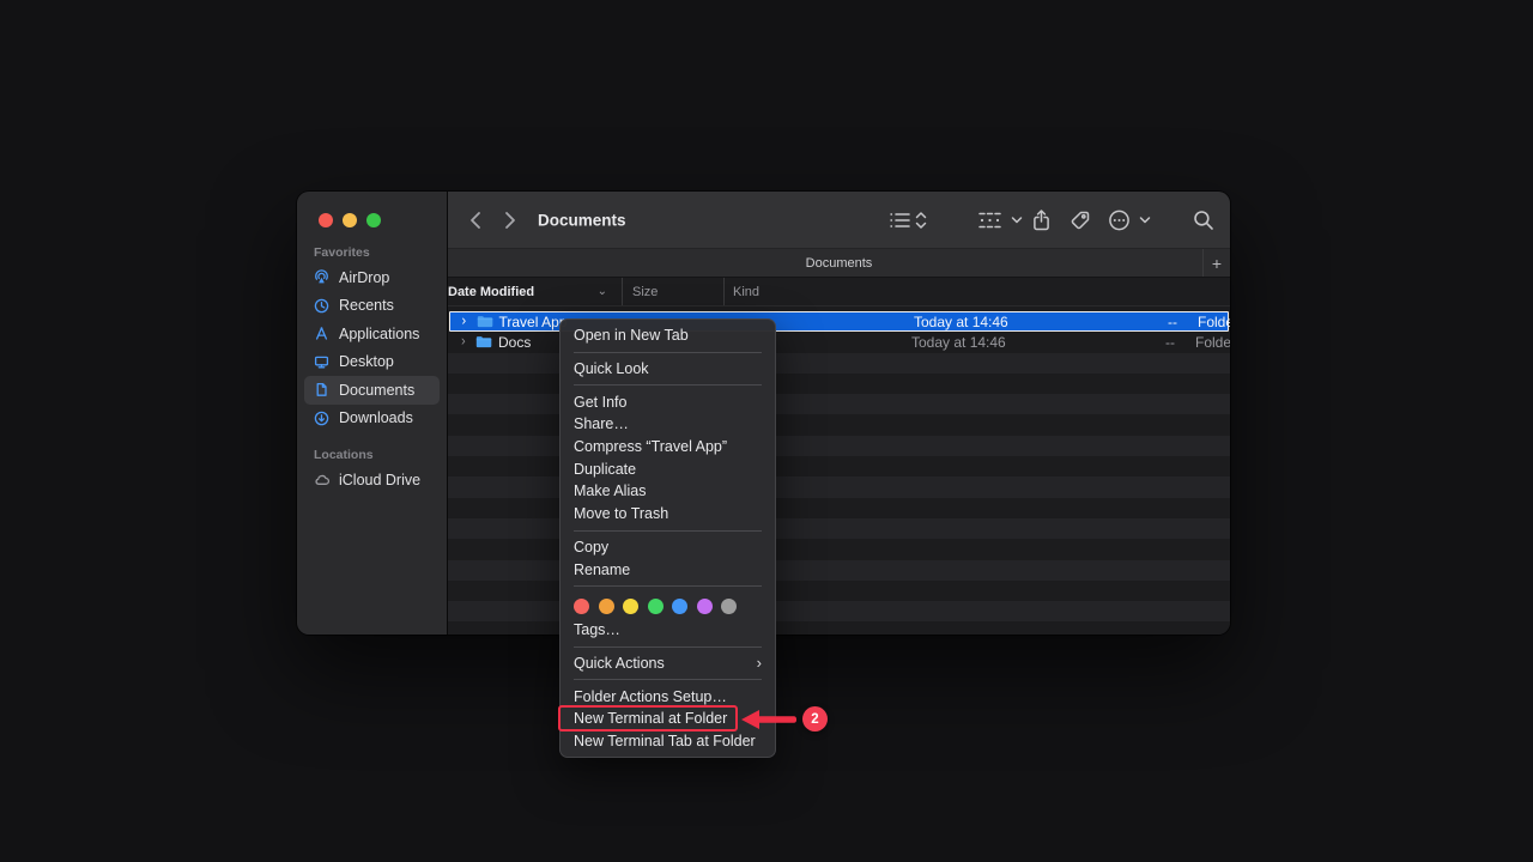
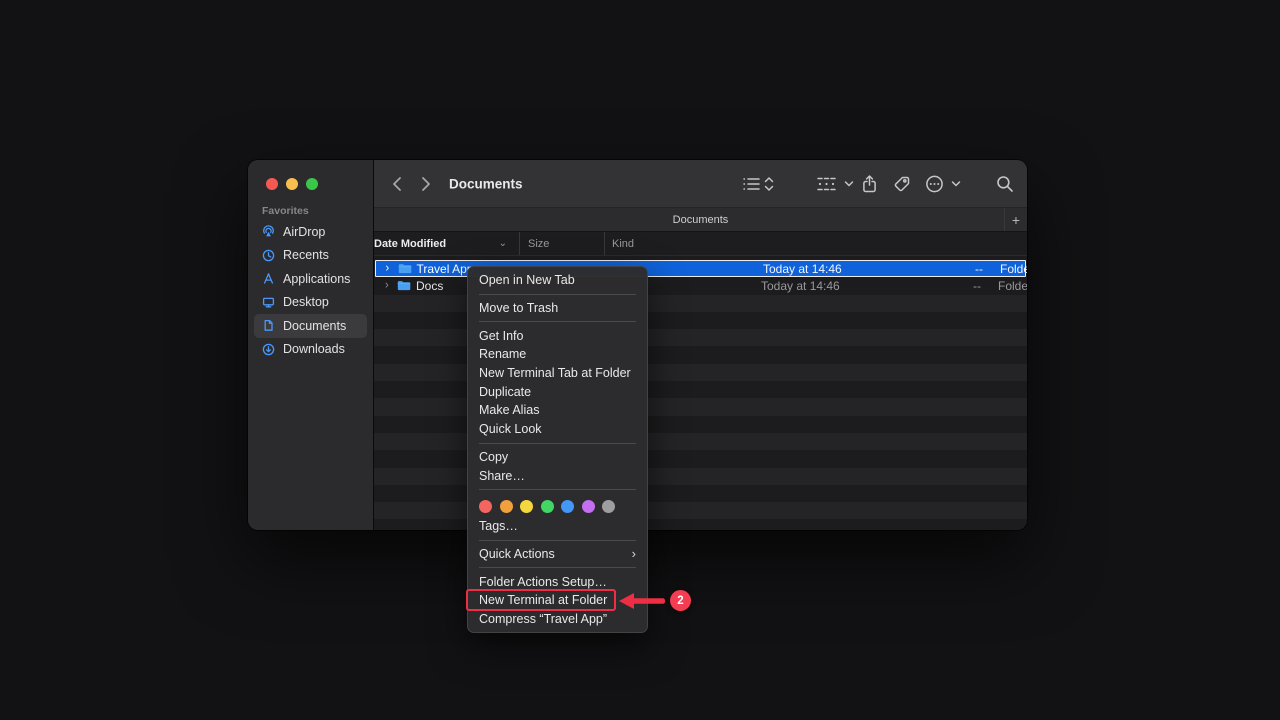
  Favorites
  AirDrop
  Recents
  Applications
  Desktop
  Documents
  Downloads
- Locations
- iCloud Drive
  Documents
  Documents
  +
  Date Modified
  ⌄
  Size
  Kind
  ›
  Travel Ap
  Today at 14:46
  --
  Folde
  ›
  Docs
  Today at 14:46
  --
  Folde
  Open in New Tab
- Quick Look
+ Move to Trash
  Get Info
- Share…
+ Rename
- Compress “Travel App”
+ New Terminal Tab at Folder
  Duplicate
  Make Alias
- Move to Trash
+ Quick Look
  Copy
- Rename
+ Share…
  Tags…
  Quick Actions
  ›
  Folder Actions Setup…
  New Terminal at Folder
- New Terminal Tab at Folder
+ Compress “Travel App”
  2
